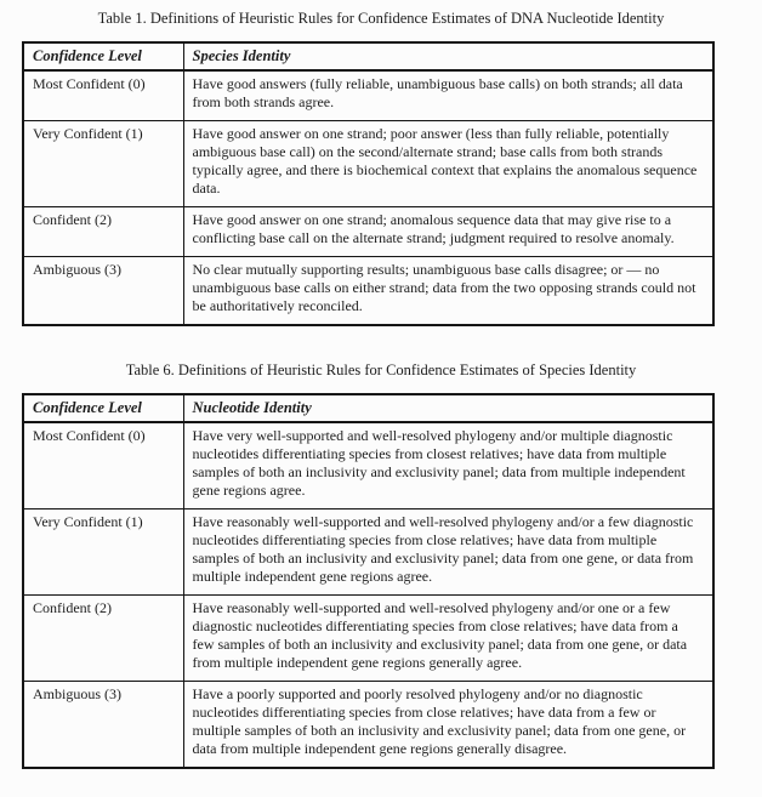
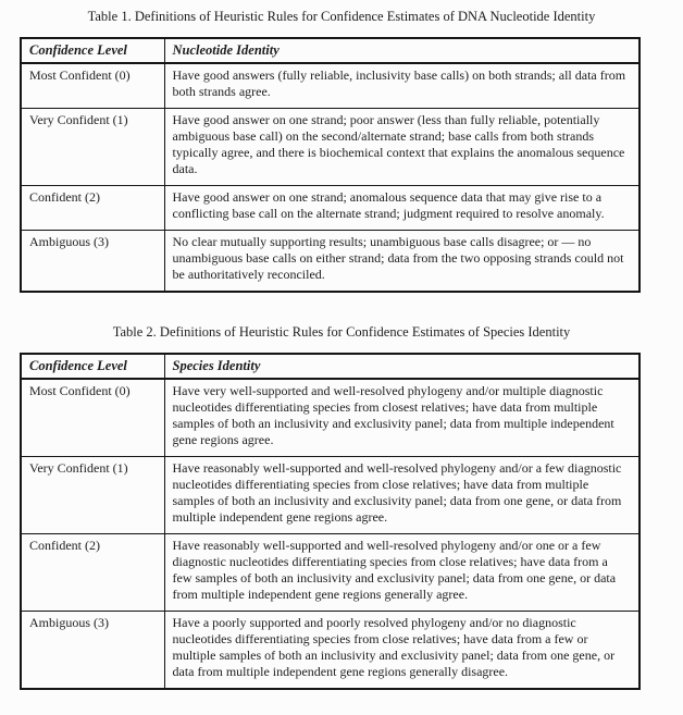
  Table 1. Definitions of Heuristic Rules for Confidence Estimates of DNA Nucleotide Identity
- Confidence Level	Species Identity
+ Confidence Level	Nucleotide Identity
- Most Confident (0)	Have good answers (fully reliable, unambiguous base calls) on both strands; all data from both strands agree.
+ Most Confident (0)	Have good answers (fully reliable, inclusivity base calls) on both strands; all data from both strands agree.
  Very Confident (1)	Have good answer on one strand; poor answer (less than fully reliable, potentially ambiguous base call) on the second/alternate strand; base calls from both strands typically agree, and there is biochemical context that explains the anomalous sequence data.
  Confident (2)	Have good answer on one strand; anomalous sequence data that may give rise to a conflicting base call on the alternate strand; judgment required to resolve anomaly.
  Ambiguous (3)	No clear mutually supporting results; unambiguous base calls disagree; or — no unambiguous base calls on either strand; data from the two opposing strands could not be authoritatively reconciled.
- Table 6. Definitions of Heuristic Rules for Confidence Estimates of Species Identity
+ Table 2. Definitions of Heuristic Rules for Confidence Estimates of Species Identity
- Confidence Level	Nucleotide Identity
+ Confidence Level	Species Identity
  Most Confident (0)	Have very well-supported and well-resolved phylogeny and/or multiple diagnostic nucleotides differentiating species from closest relatives; have data from multiple samples of both an inclusivity and exclusivity panel; data from multiple independent gene regions agree.
  Very Confident (1)	Have reasonably well-supported and well-resolved phylogeny and/or a few diagnostic nucleotides differentiating species from close relatives; have data from multiple samples of both an inclusivity and exclusivity panel; data from one gene, or data from multiple independent gene regions agree.
  Confident (2)	Have reasonably well-supported and well-resolved phylogeny and/or one or a few diagnostic nucleotides differentiating species from close relatives; have data from a few samples of both an inclusivity and exclusivity panel; data from one gene, or data from multiple independent gene regions generally agree.
  Ambiguous (3)	Have a poorly supported and poorly resolved phylogeny and/or no diagnostic nucleotides differentiating species from close relatives; have data from a few or multiple samples of both an inclusivity and exclusivity panel; data from one gene, or data from multiple independent gene regions generally disagree.
